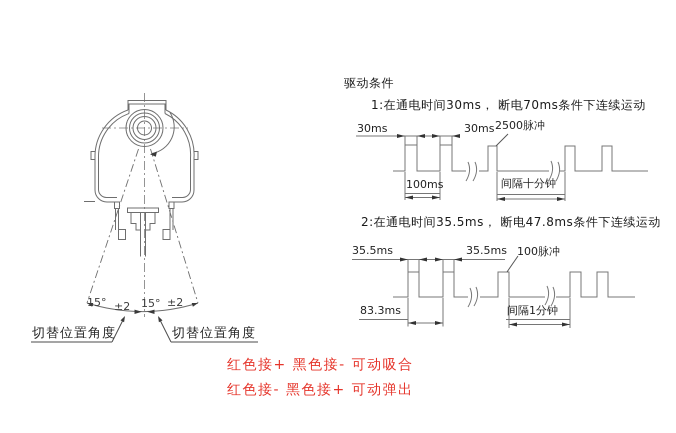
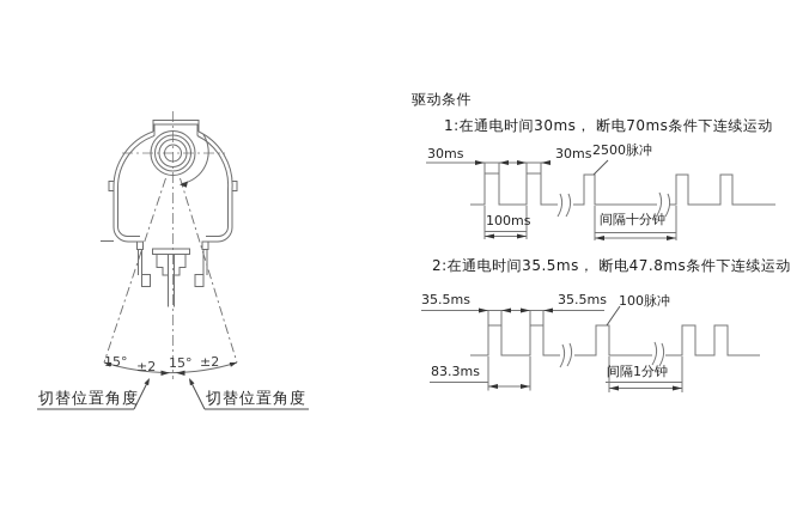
  15°
  ±2
  15°
  ±2
  切替位置角度
  切替位置角度
  驱动条件
  1:在通电时间30ms， 断电70ms条件下连续运动
  2:在通电时间35.5ms， 断电47.8ms条件下连续运动
  30ms
  30ms
  2500脉冲
  100ms
  间隔十分钟
  35.5ms
  35.5ms
  100脉冲
  83.3ms
  间隔1分钟
- 红色接+ 黑色接- 可动吸合
- 红色接- 黑色接+ 可动弹出
